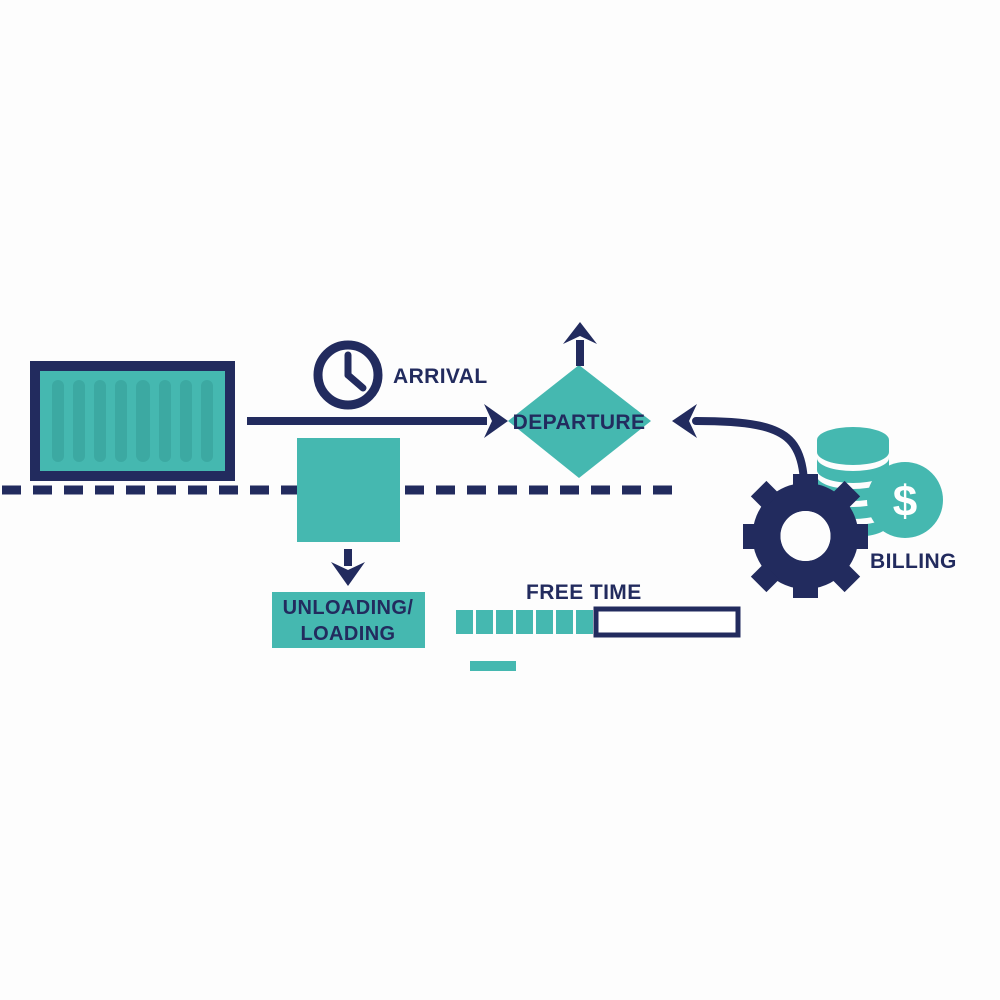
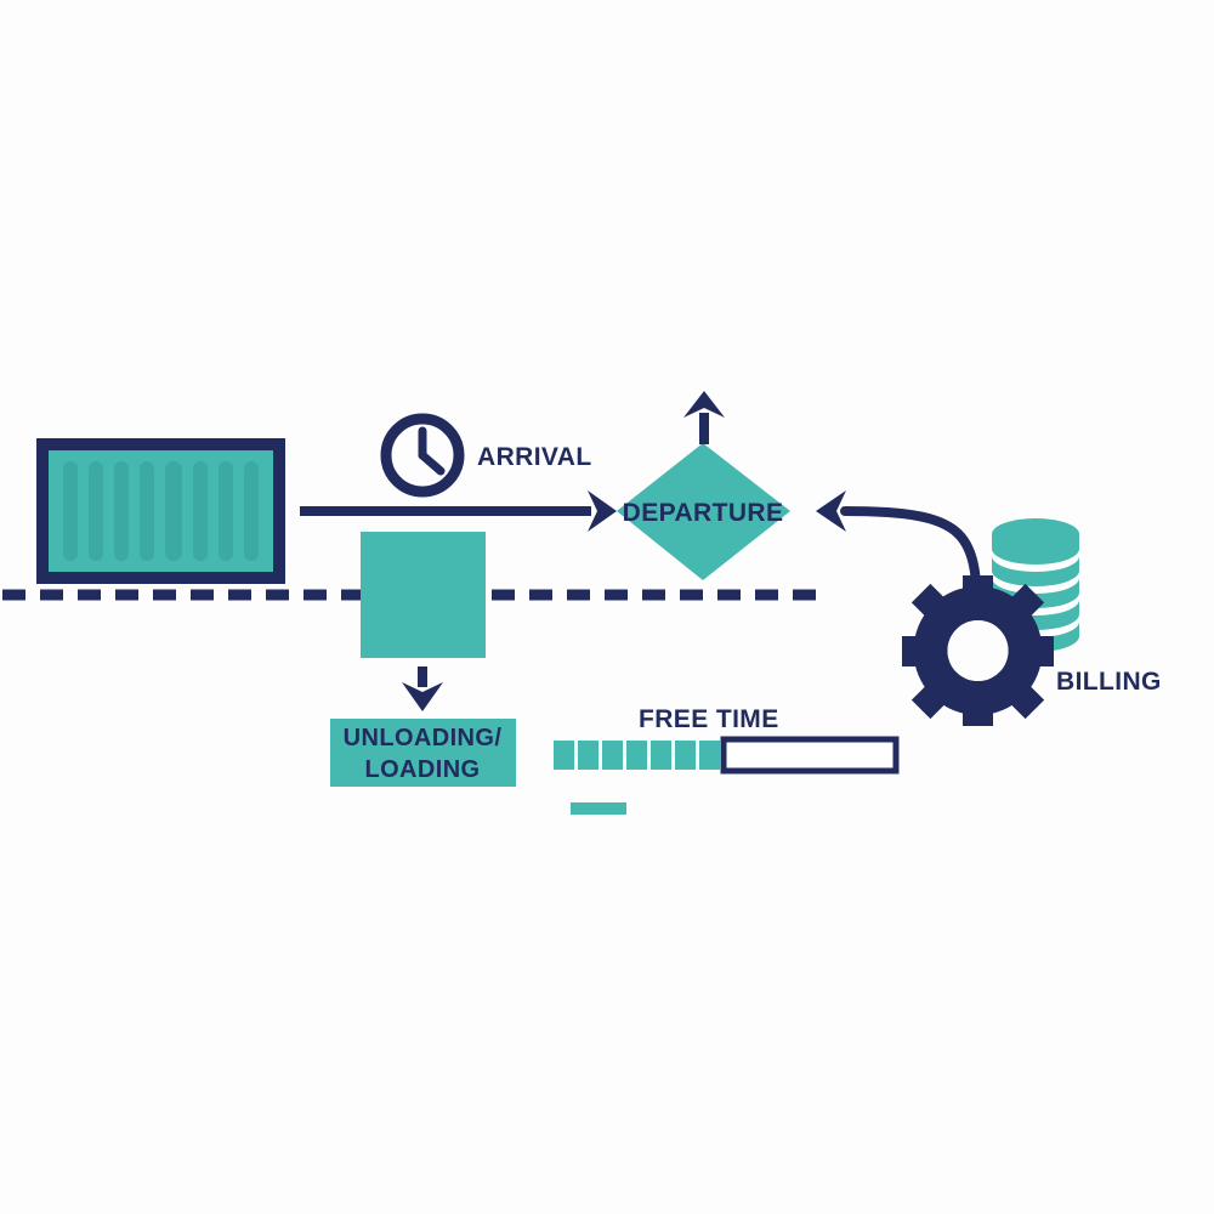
  ARRIVAL
  UNLOADING/
  LOADING
  DEPARTURE
- $
  BILLING
  FREE TIME
